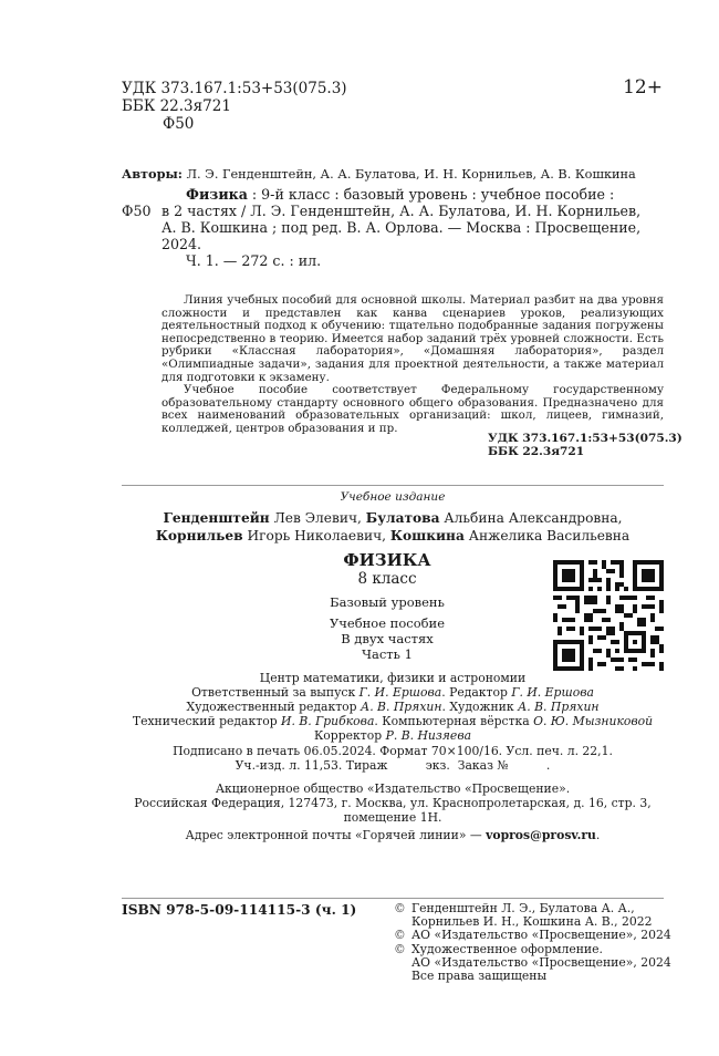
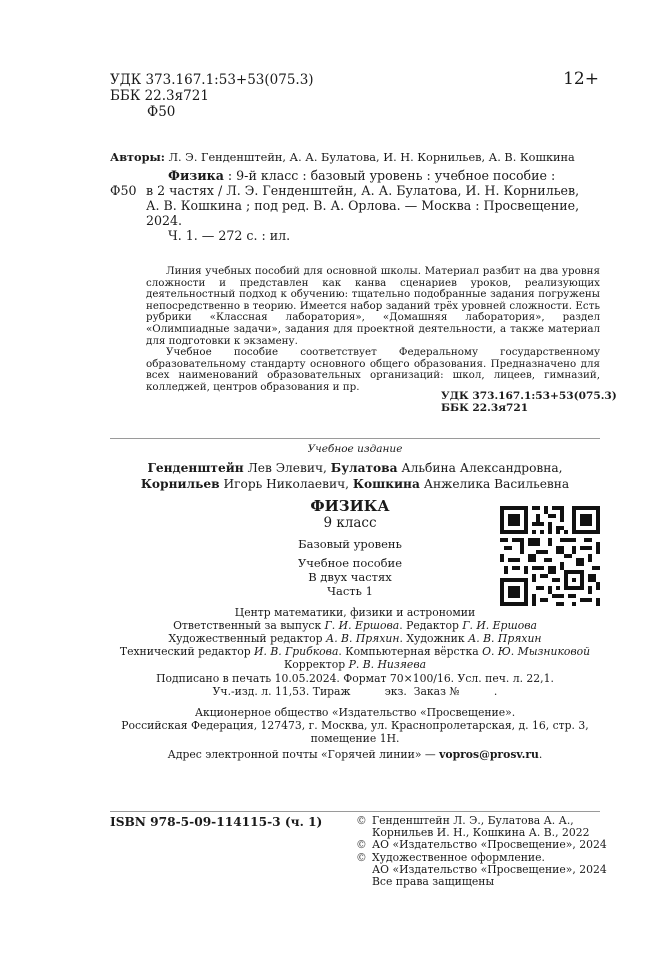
  УДК 373.167.1:53+53(075.3)
  ББК 22.3я721
  Ф50
  12+
  Авторы: Л. Э. Генденштейн, А. А. Булатова, И. Н. Корнильев, А. В. Кошкина
  Физика : 9-й класс : базовый уровень : учебное пособие :
  Ф50 в 2 частях / Л. Э. Генденштейн, А. А. Булатова, И. Н. Корнильев,
  А. В. Кошкина ; под ред. В. А. Орлова. — Москва : Просвещение,
  2024.
  Ч. 1. — 272 с. : ил.
  Линия учебных пособий для основной школы. Материал разбит на два уровня сложности и представлен как канва сценариев уроков, реализующих деятельностный подход к обучению: тщательно подобранные задания погружены непосредственно в теорию. Имеется набор заданий трёх уровней сложности. Есть рубрики «Классная лаборатория», «Домашняя лаборатория», раздел «Олимпиадные задачи», задания для проектной деятельности, а также материал для подготовки к экзамену.
  Учебное пособие соответствует Федеральному государственному образовательному стандарту основного общего образования. Предназначено для всех наименований образовательных организаций: школ, лицеев, гимназий, колледжей, центров образования и пр.
  УДК 373.167.1:53+53(075.3)
  ББК 22.3я721
  Учебное издание
  Генденштейн Лев Элевич, Булатова Альбина Александровна,
  Корнильев Игорь Николаевич, Кошкина Анжелика Васильевна
  ФИЗИКА
- 8 класс
+ 9 класс
  Базовый уровень
  Учебное пособие
  В двух частях
  Часть 1
  Центр математики, физики и астрономии
  Ответственный за выпуск Г. И. Ершова. Редактор Г. И. Ершова
  Художественный редактор А. В. Пряхин. Художник А. В. Пряхин
  Технический редактор И. В. Грибкова. Компьютерная вёрстка О. Ю. Мызниковой
  Корректор Р. В. Низяева
- Подписано в печать 06.05.2024. Формат 70×100/16. Усл. печ. л. 22,1.
+ Подписано в печать 10.05.2024. Формат 70×100/16. Усл. печ. л. 22,1.
  Уч.-изд. л. 11,53. Тираж экз. Заказ № .
  Акционерное общество «Издательство «Просвещение».
  Российская Федерация, 127473, г. Москва, ул. Краснопролетарская, д. 16, стр. 3,
  помещение 1Н.
  Адрес электронной почты «Горячей линии» — vopros@prosv.ru.
  ISBN 978-5-09-114115-3 (ч. 1)
  ©
  Генденштейн Л. Э., Булатова А. А.,
  Корнильев И. Н., Кошкина А. В., 2022
  ©
  АО «Издательство «Просвещение», 2024
  ©
  Художественное оформление.
  АО «Издательство «Просвещение», 2024
  Все права защищены
